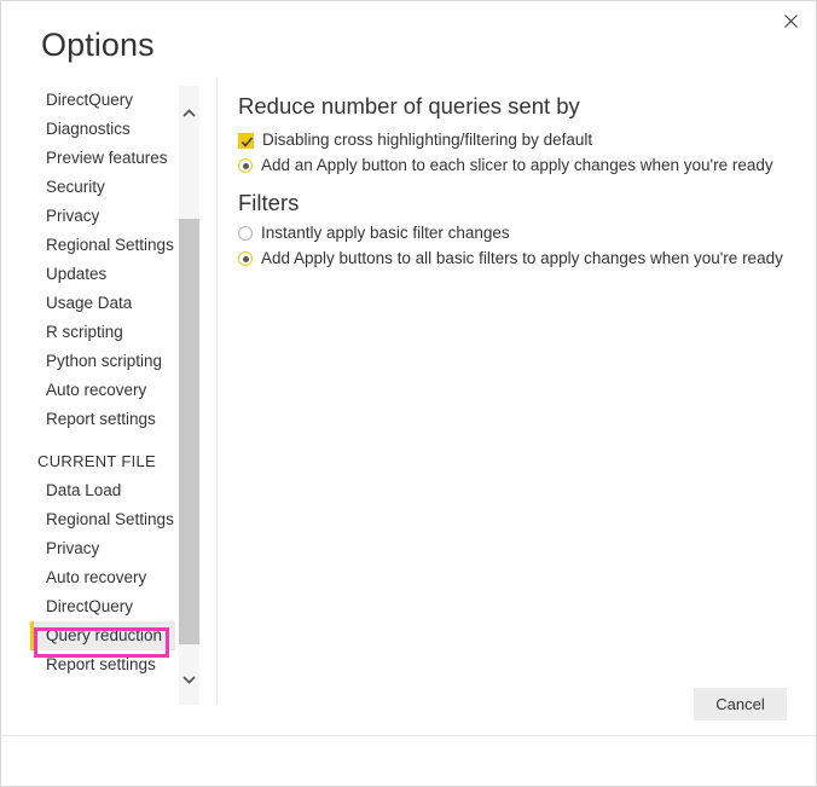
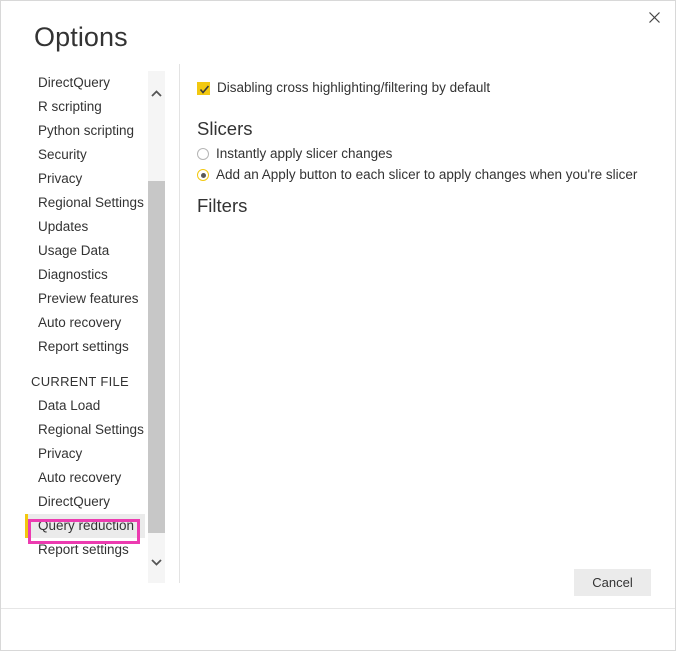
  Options
  DirectQuery
- Diagnostics
+ R scripting
- Preview features
+ Python scripting
  Security
  Privacy
  Regional Settings
  Updates
  Usage Data
- R scripting
+ Diagnostics
- Python scripting
+ Preview features
  Auto recovery
  Report settings
  CURRENT FILE
  Data Load
  Regional Settings
  Privacy
  Auto recovery
  DirectQuery
  Query reduction
  Report settings
- Reduce number of queries sent by
  Disabling cross highlighting/filtering by default
+ Slicers
+ Instantly apply slicer changes
- Add an Apply button to each slicer to apply changes when you're ready
+ Add an Apply button to each slicer to apply changes when you're slicer
  Filters
- Instantly apply basic filter changes
- Add Apply buttons to all basic filters to apply changes when you're ready
  Cancel
